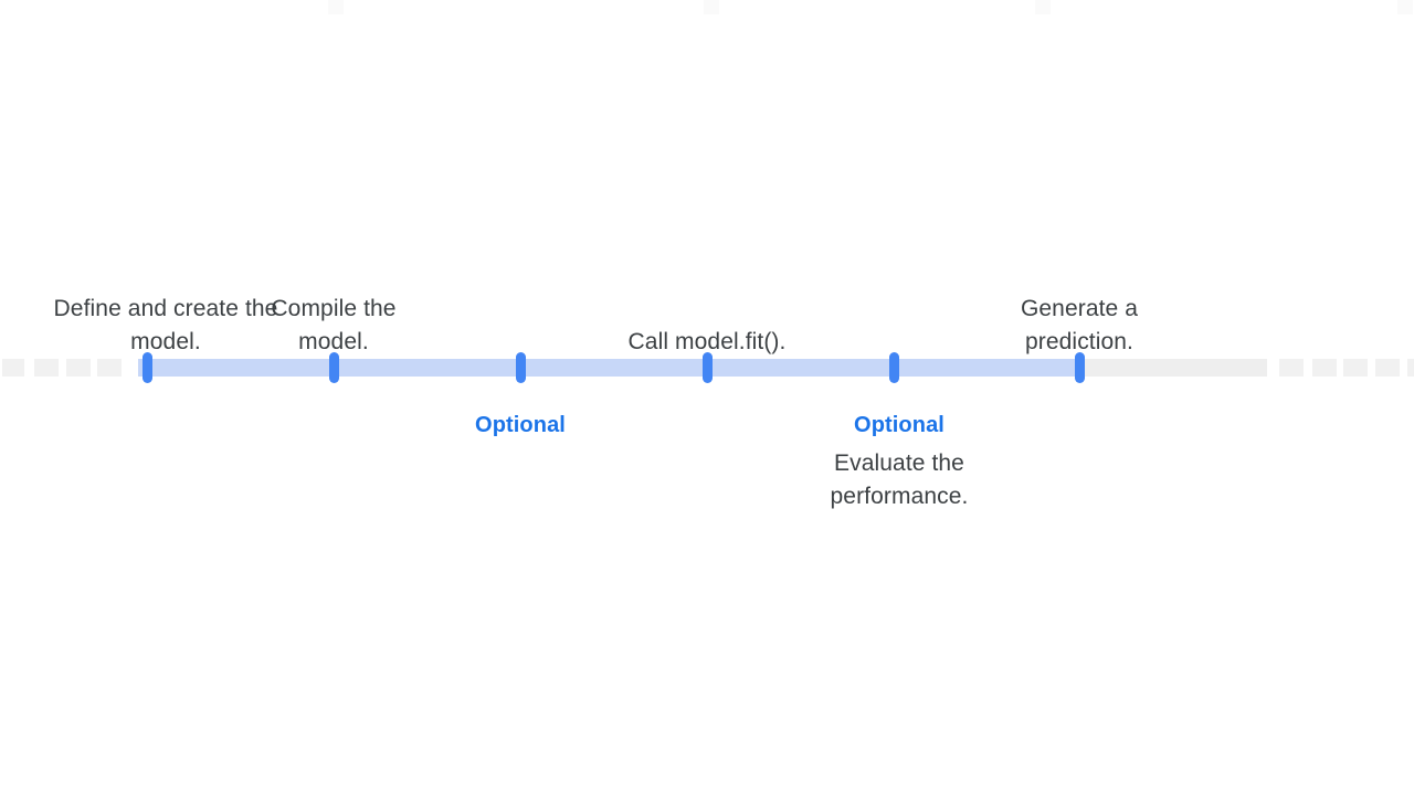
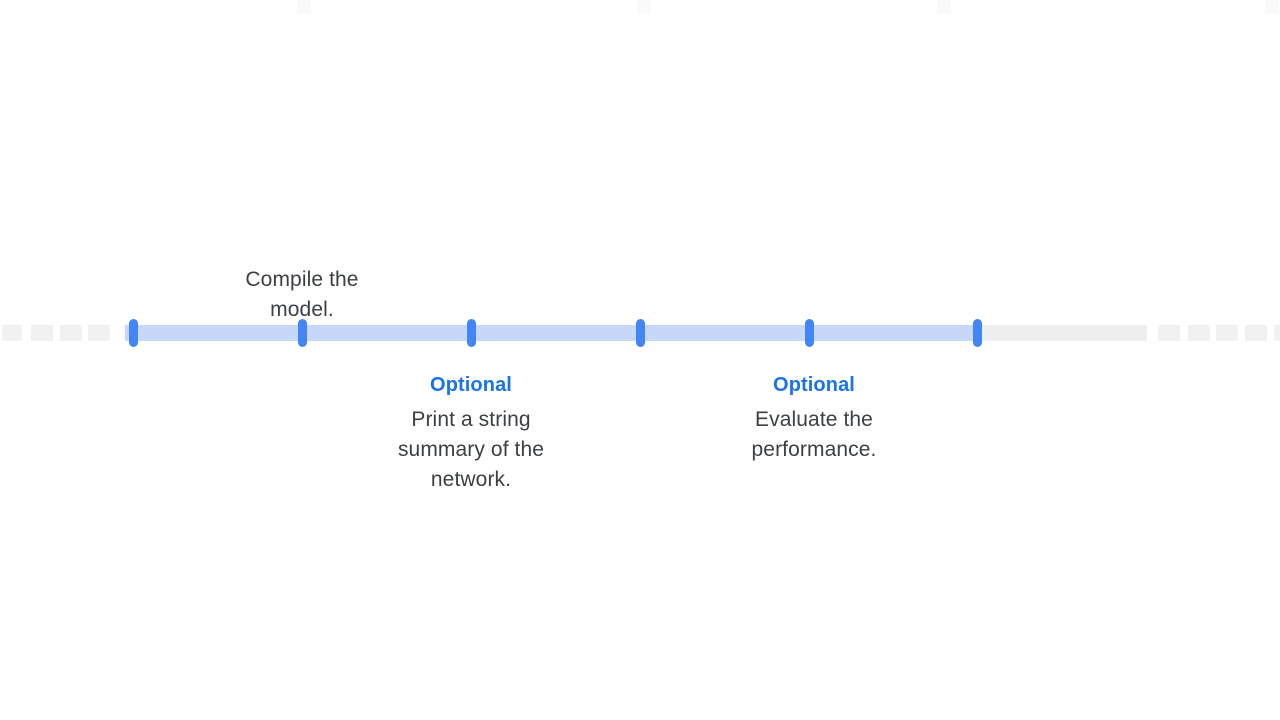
- Define and create the model.
  Compile the model.
- Call model.fit().
- Generate a prediction.
  Optional
+ Print a string summary of the network.
  Optional
  Evaluate the performance.
